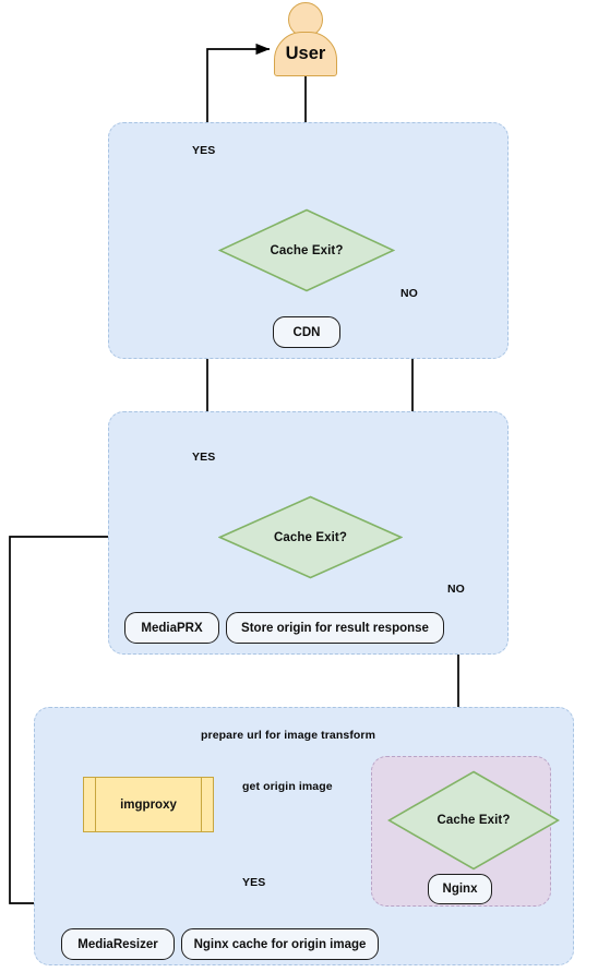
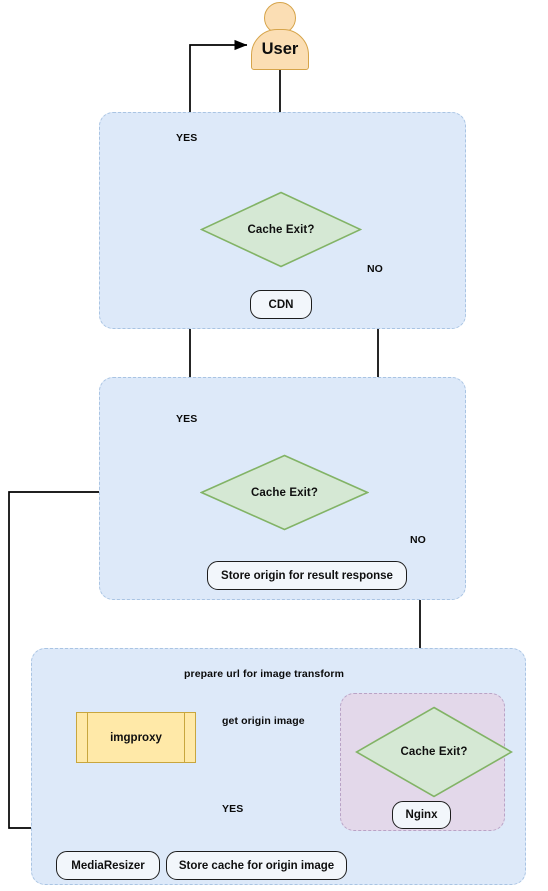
  User
  Cache Exit?
  CDN
  YES
  NO
  Cache Exit?
- MediaPRX
  Store origin for result response
  YES
  NO
  Cache Exit?
  Nginx
  imgproxy
  MediaResizer
- Nginx cache for origin image
+ Store cache for origin image
  prepare url for image transform
  get origin image
  YES
